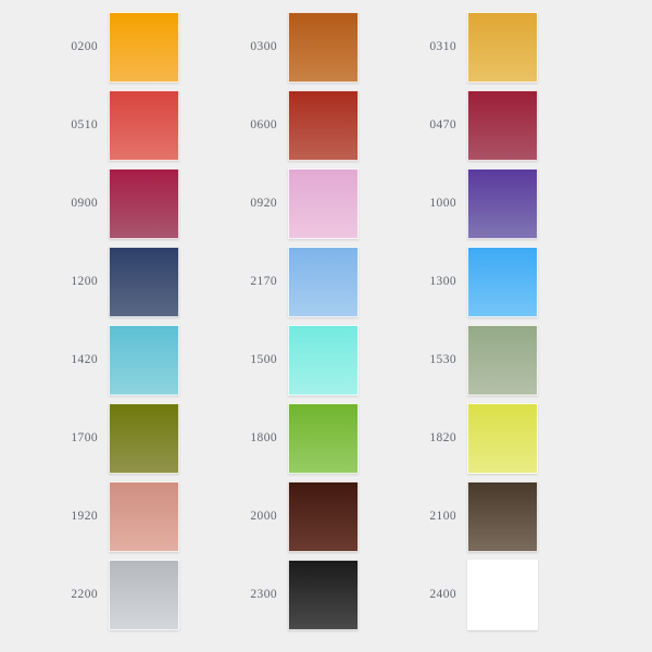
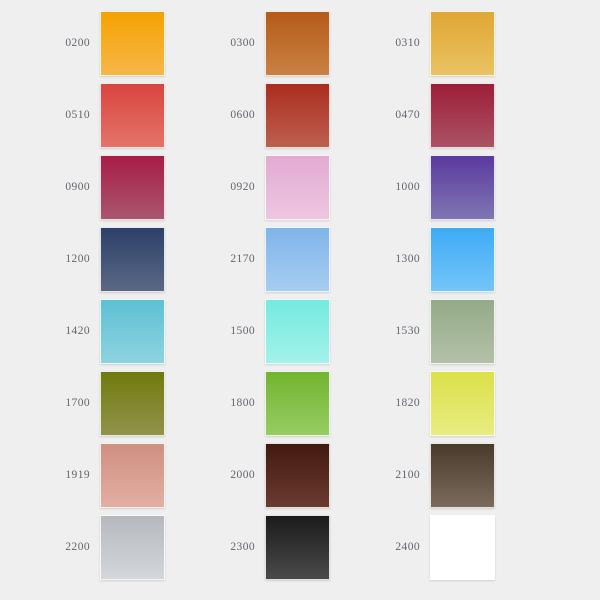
  0200
  0300
  0310
  0510
  0600
  0470
  0900
  0920
  1000
  1200
  2170
  1300
  1420
  1500
  1530
  1700
  1800
  1820
- 1920
+ 1919
  2000
  2100
  2200
  2300
  2400
